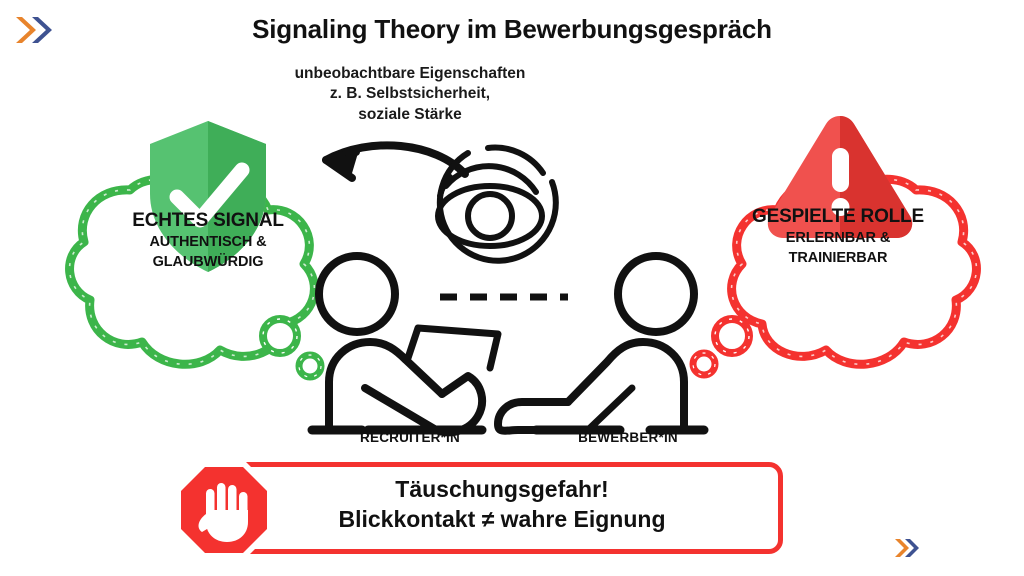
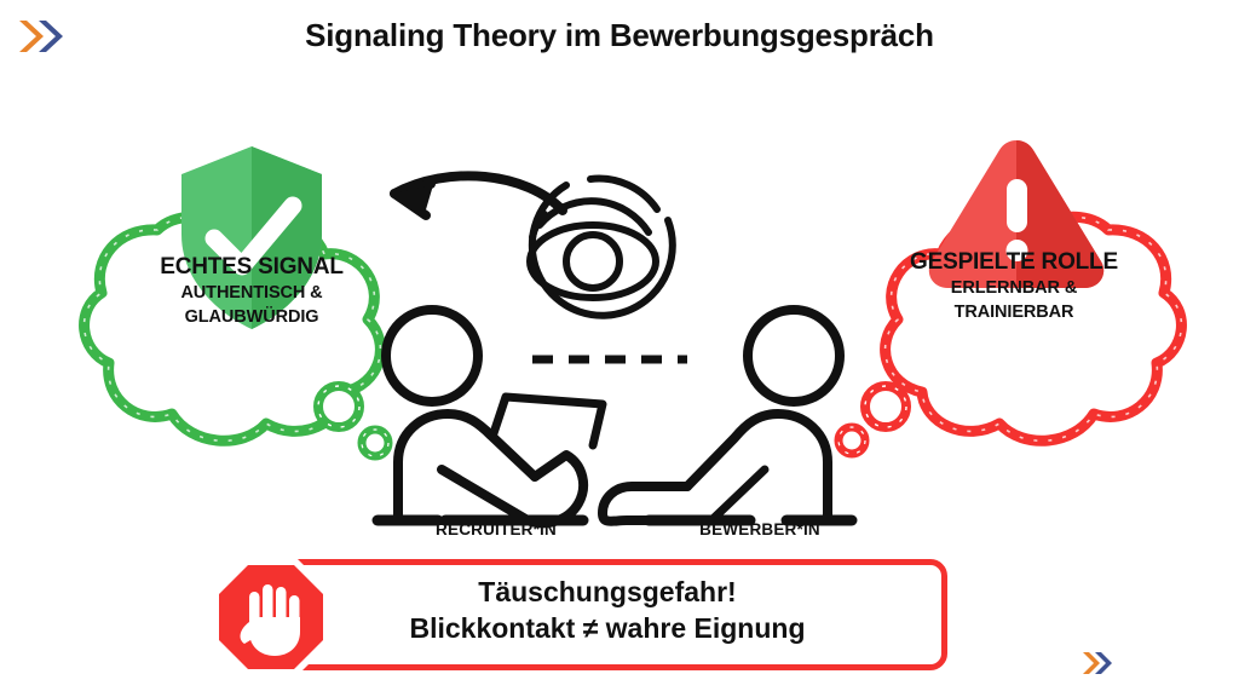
  Signaling Theory im Bewerbungsgespräch
- unbeobachtbare Eigenschaften
- z. B. Selbstsicherheit,
- soziale Stärke
  ECHTES SIGNAL
  AUTHENTISCH &
  GLAUBWÜRDIG
  GESPIELTE ROLLE
  ERLERNBAR &
  TRAINIERBAR
  RECRUITER*IN
  BEWERBER*IN
  Täuschungsgefahr!
  Blickkontakt ≠ wahre Eignung
